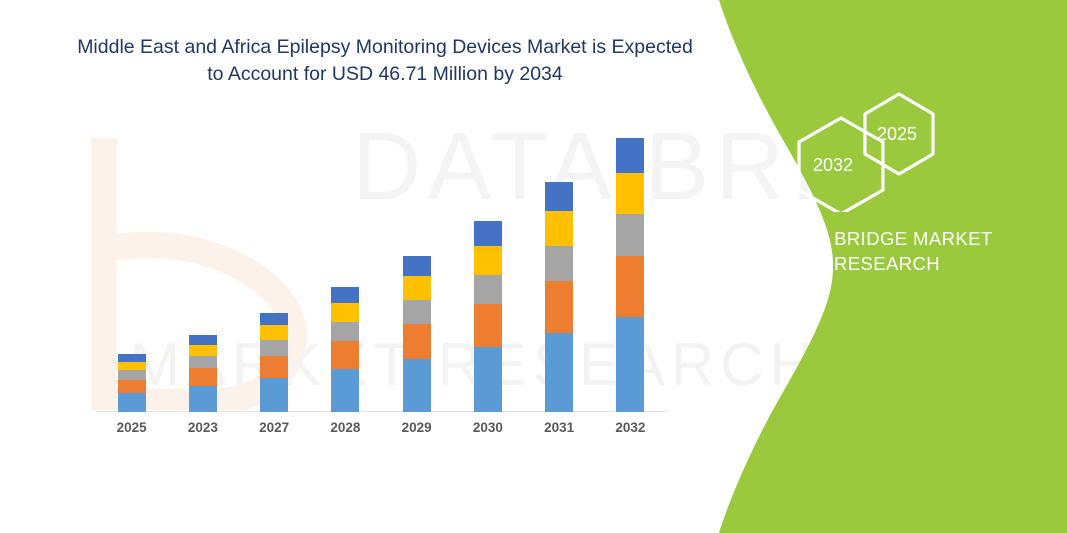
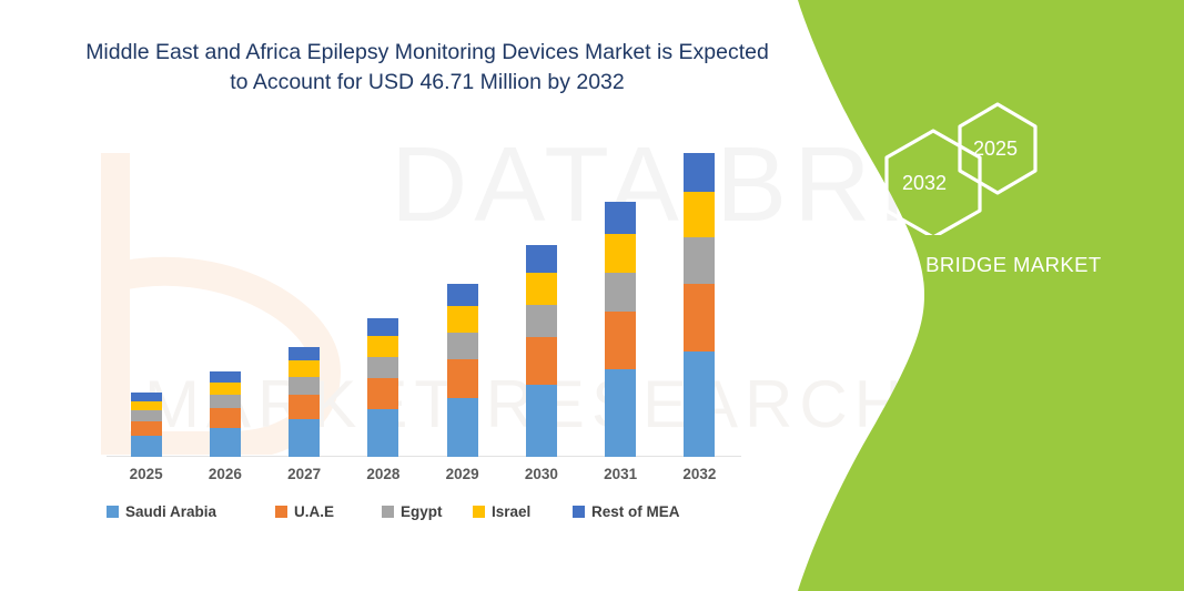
  MRKT REEARCH
- Middle East and Africa Epilepsy Monitoring Devices Market is Expected to Account for USD 46.71 Million by 2034
+ Middle East and Africa Epilepsy Monitoring Devices Market is Expected to Account for USD 46.71 Million by 2032
  2025
- 2023
+ 2026
  2027
  2028
  2029
  2030
  2031
  2032
+ Saudi Arabia
+ U.A.E
+ Egypt
+ Israel
+ Rest of MEA
  2025
  2032
  DATA BRIDGE MARKET
- RESEARCH
